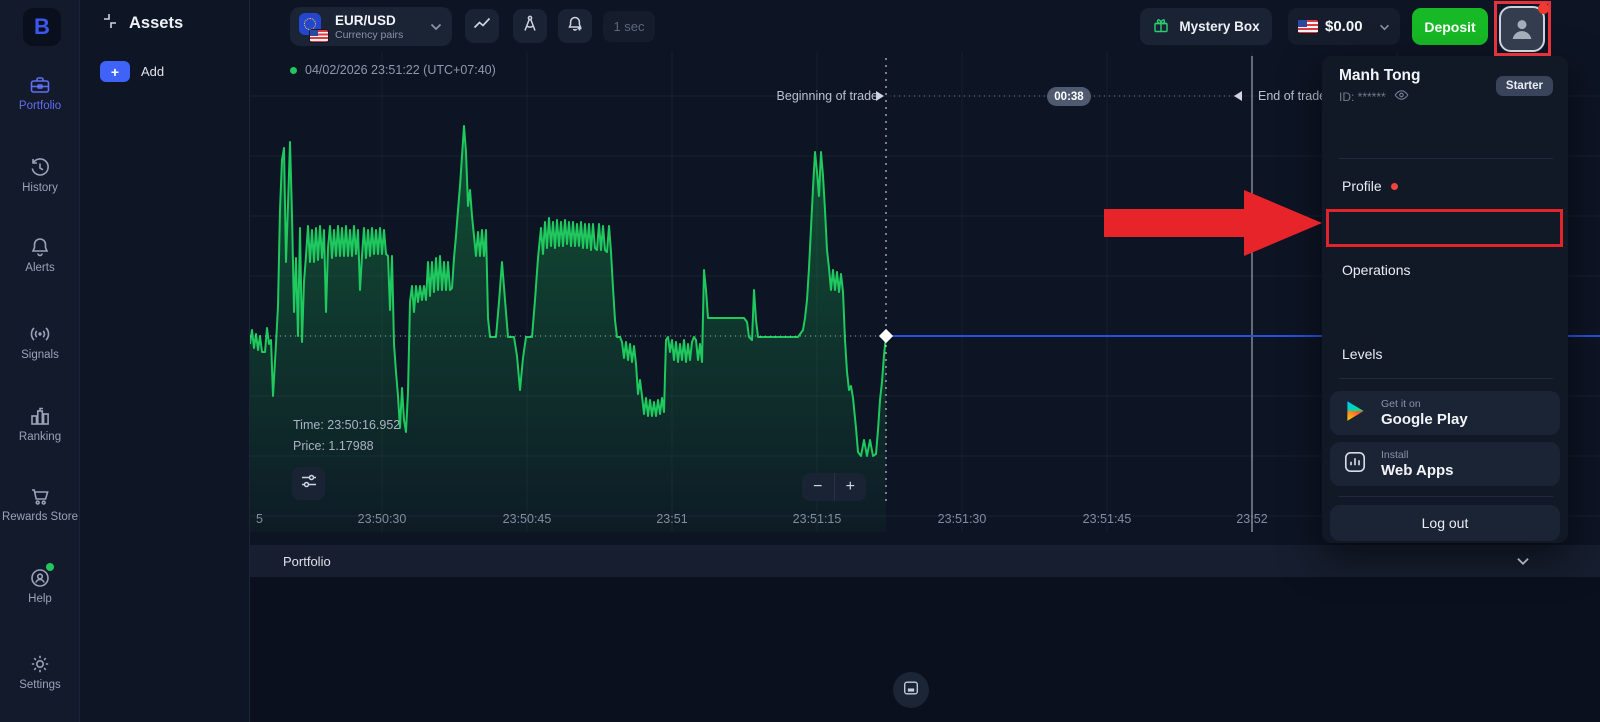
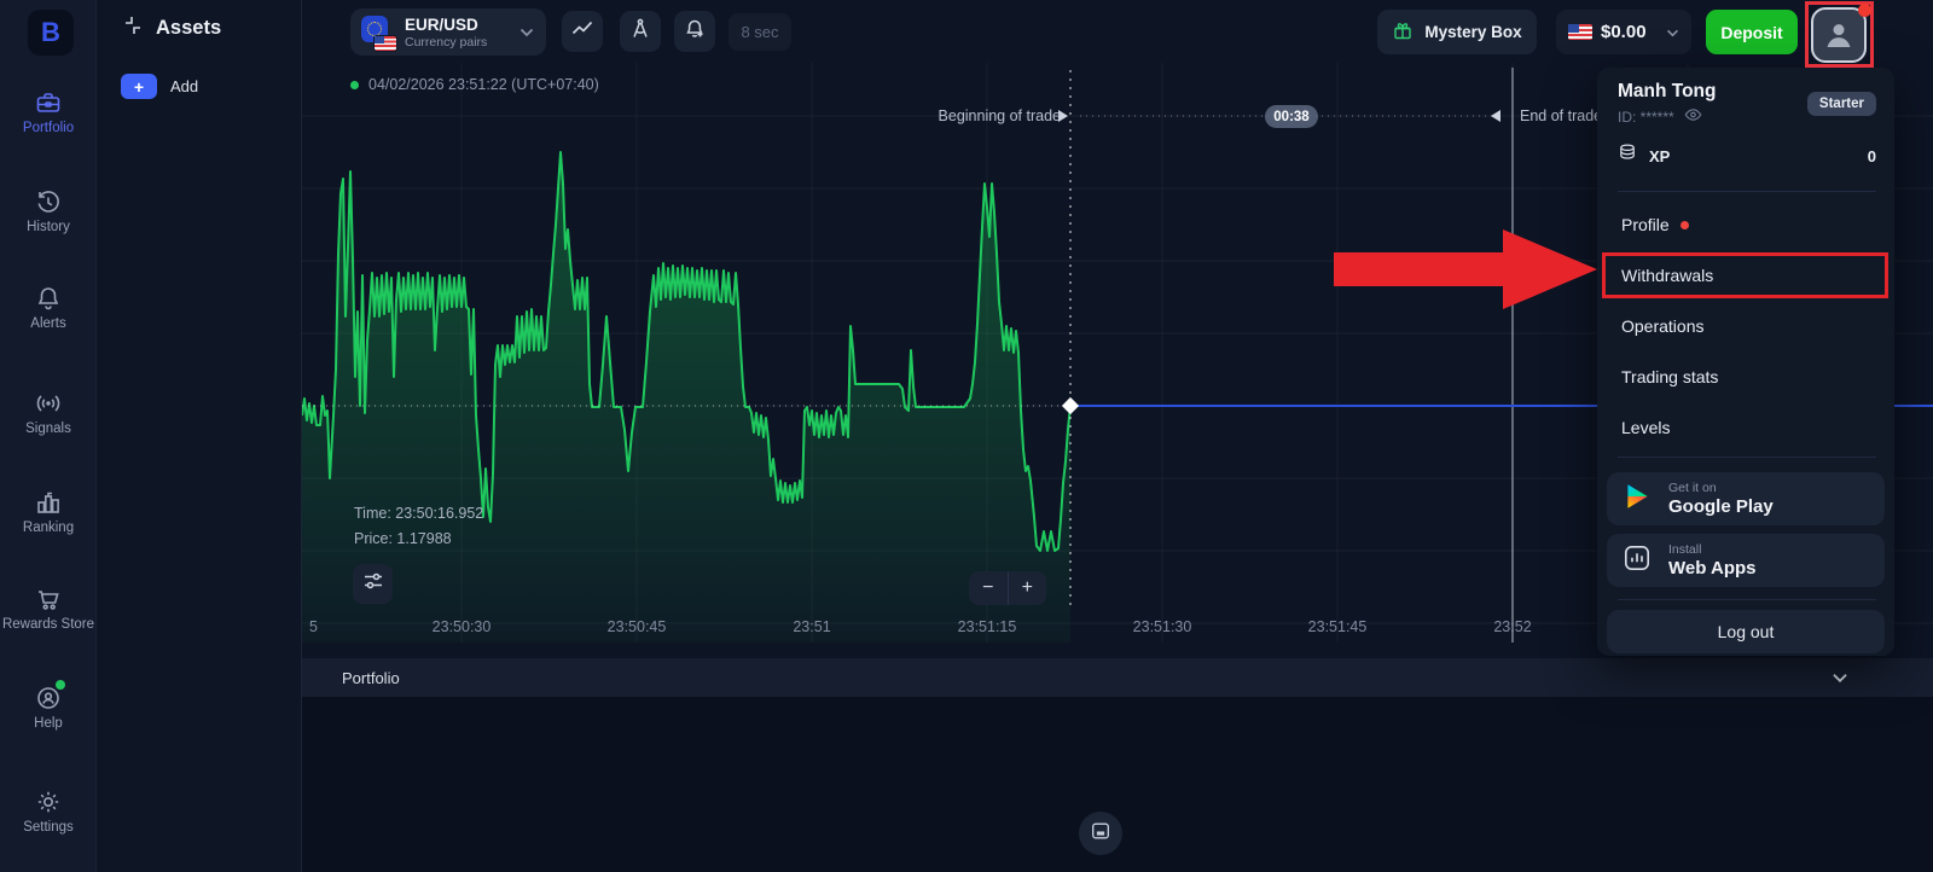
  04/02/2026 23:51:22 (UTC+07:40)
  Beginning of trade
  00:38
  End of trad
  Time: 23:50:16.952
  Price: 1.17988
  −
  +
  5
  23:50:30
  23:50:45
  23:51
  23:51:15
  23:51:30
  23:51:45
  23:52
  B
  Portfolio
  History
  Alerts
  Signals
  Ranking
  Rewards Store
  Help
  Settings
  Assets
  +
  Add
  EUR/USD
  Currency pairs
- 1 sec
+ 8 sec
  Mystery Box
  $0.00
  Deposit
  Portfolio
  Manh Tong
  Starter
  ID: ******
+ XP
+ 0
  Profile
+ Withdrawals
  Operations
+ Trading stats
  Levels
  Get it on
  Google Play
  Install
  Web Apps
  Log out
